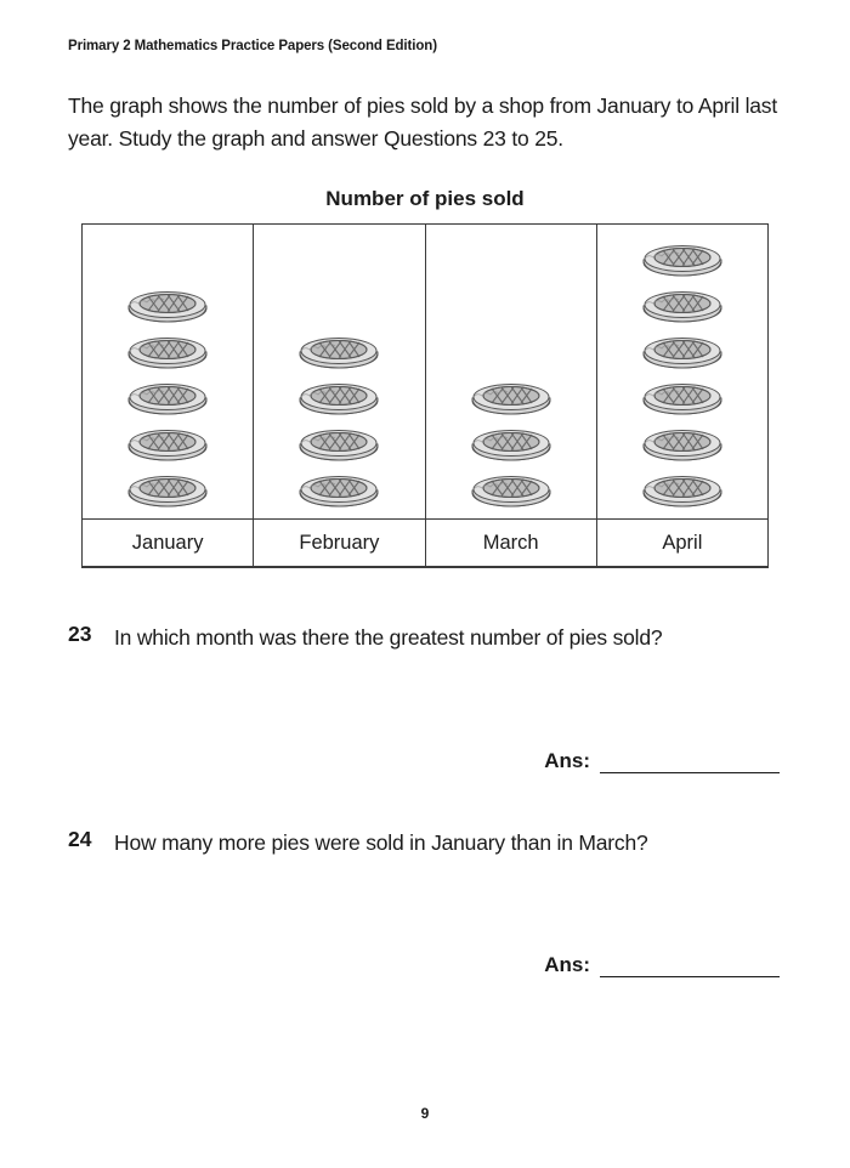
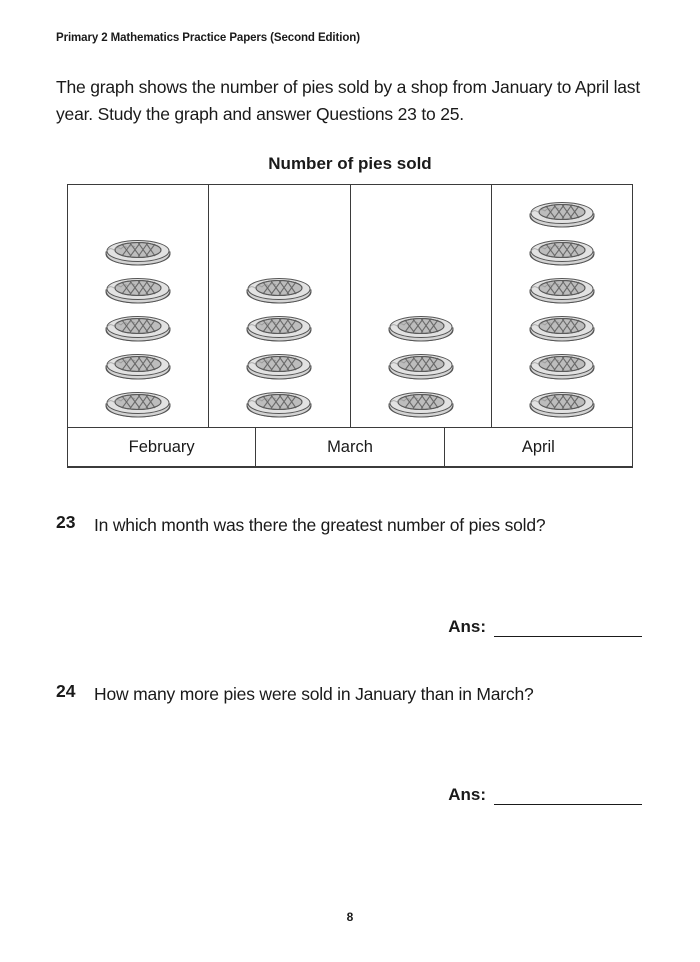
  Primary 2 Mathematics Practice Papers (Second Edition)
  The graph shows the number of pies sold by a shop from January to April last year. Study the graph and answer Questions 23 to 25.
  Number of pies sold
- January
  February
  March
  April
  23
  In which month was there the greatest number of pies sold?
  Ans:
  24
  How many more pies were sold in January than in March?
  Ans:
- 9
+ 8
